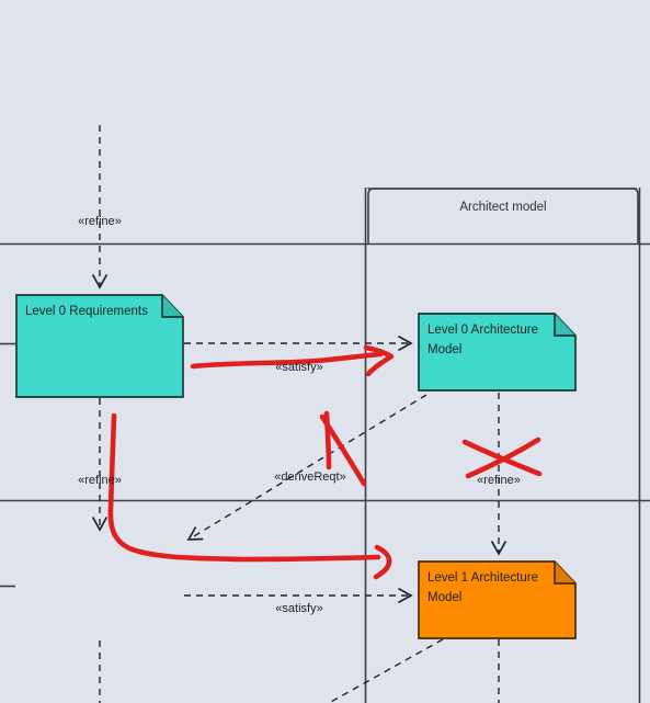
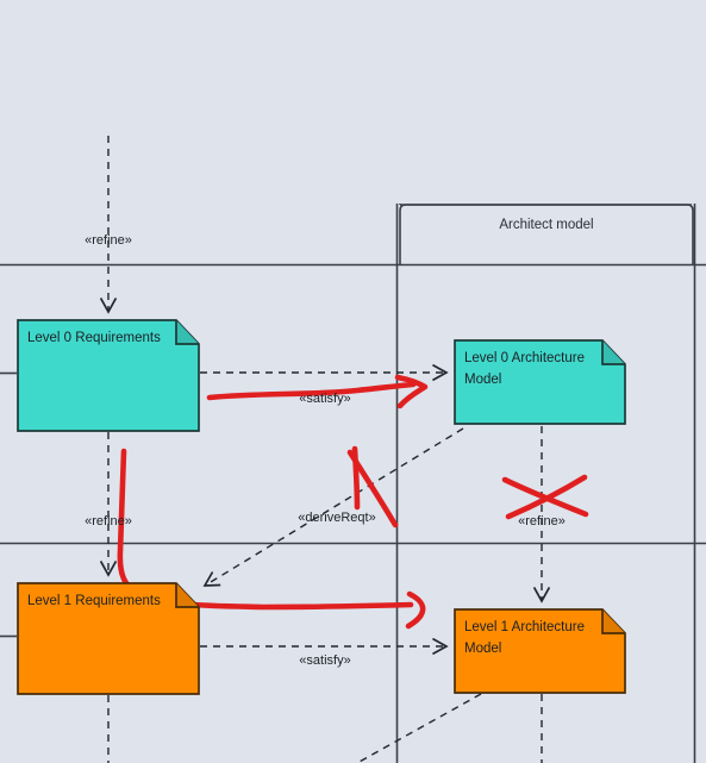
  Architect model
  Level 0 Requirements
  Level 0 Architecture
  Model
+ Level 1 Requirements
  Level 1 Architecture
  Model
  «refine»
  «satisfy»
  «refine»
  «deriveReqt»
  «refine»
  «satisfy»
